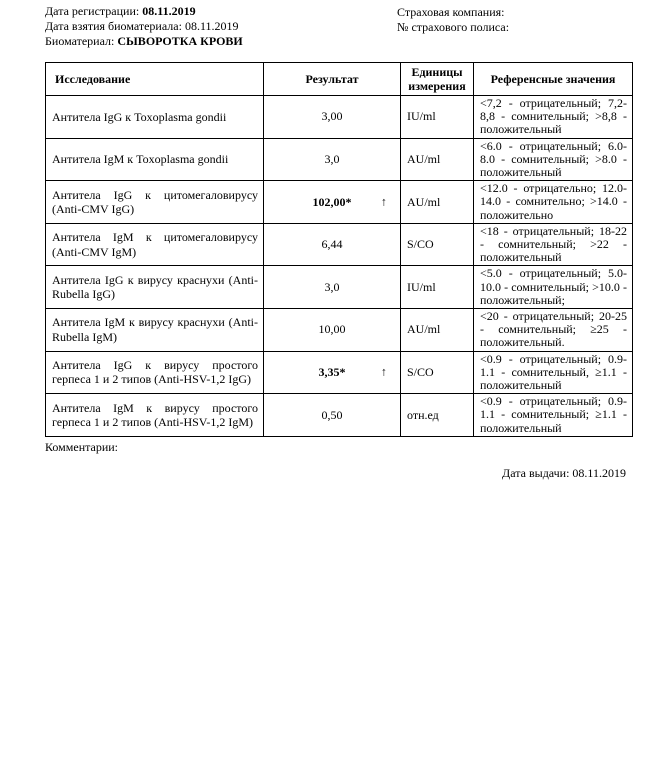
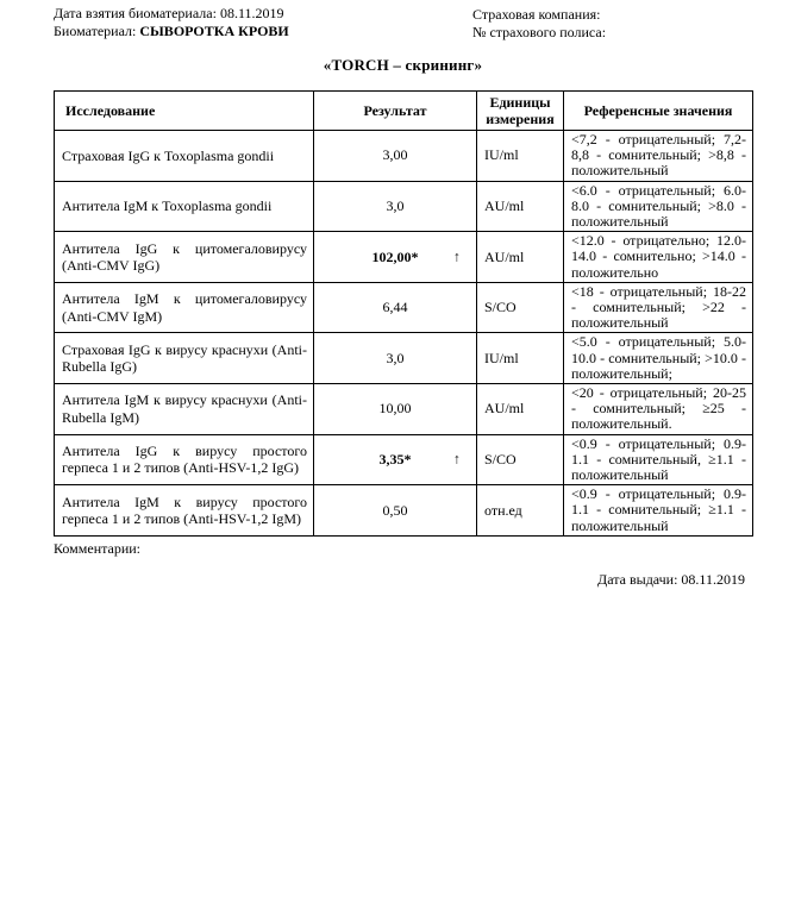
- Дата регистрации: 08.11.2019
  Дата взятия биоматериала: 08.11.2019
  Биоматериал: СЫВОРОТКА КРОВИ
  Страховая компания:
  № страхового полиса:
+ «TORCH – скрининг»
  Исследование	Результат	Единицы измерения	Референсные значения
- Антитела IgG к Toxoplasma gondii	3,00	IU/ml	<7,2 - отрицательный; 7,2-8,8 - сомнительный; >8,8 - положительный
+ Страховая IgG к Toxoplasma gondii	3,00	IU/ml	<7,2 - отрицательный; 7,2-8,8 - сомнительный; >8,8 - положительный
  Антитела IgM к Toxoplasma gondii	3,0	AU/ml	<6.0 - отрицательный; 6.0-8.0 - сомнительный; >8.0 - положительный
  Антитела IgG к цитомегаловирусу (Anti-CMV IgG)	102,00* ↑	AU/ml	<12.0 - отрицательно; 12.0-14.0 - сомнительно; >14.0 - положительно
  Антитела IgM к цитомегаловирусу (Anti-CMV IgM)	6,44	S/CO	<18 - отрицательный; 18-22 - сомнительный; >22 - положительный
- Антитела IgG к вирусу краснухи (Anti-Rubella IgG)	3,0	IU/ml	<5.0 - отрицательный; 5.0-10.0 - сомнительный; >10.0 - положительный;
+ Страховая IgG к вирусу краснухи (Anti-Rubella IgG)	3,0	IU/ml	<5.0 - отрицательный; 5.0-10.0 - сомнительный; >10.0 - положительный;
  Антитела IgM к вирусу краснухи (Anti-Rubella IgM)	10,00	AU/ml	<20 - отрицательный; 20-25 - сомнительный; ≥25 - положительный.
  Антитела IgG к вирусу простого герпеса 1 и 2 типов (Anti-HSV-1,2 IgG)	3,35* ↑	S/CO	<0.9 - отрицательный; 0.9-1.1 - сомнительный, ≥1.1 - положительный
  Антитела IgM к вирусу простого герпеса 1 и 2 типов (Anti-HSV-1,2 IgM)	0,50	отн.ед	<0.9 - отрицательный; 0.9-1.1 - сомнительный; ≥1.1 - положительный
  Комментарии:
  Дата выдачи: 08.11.2019
